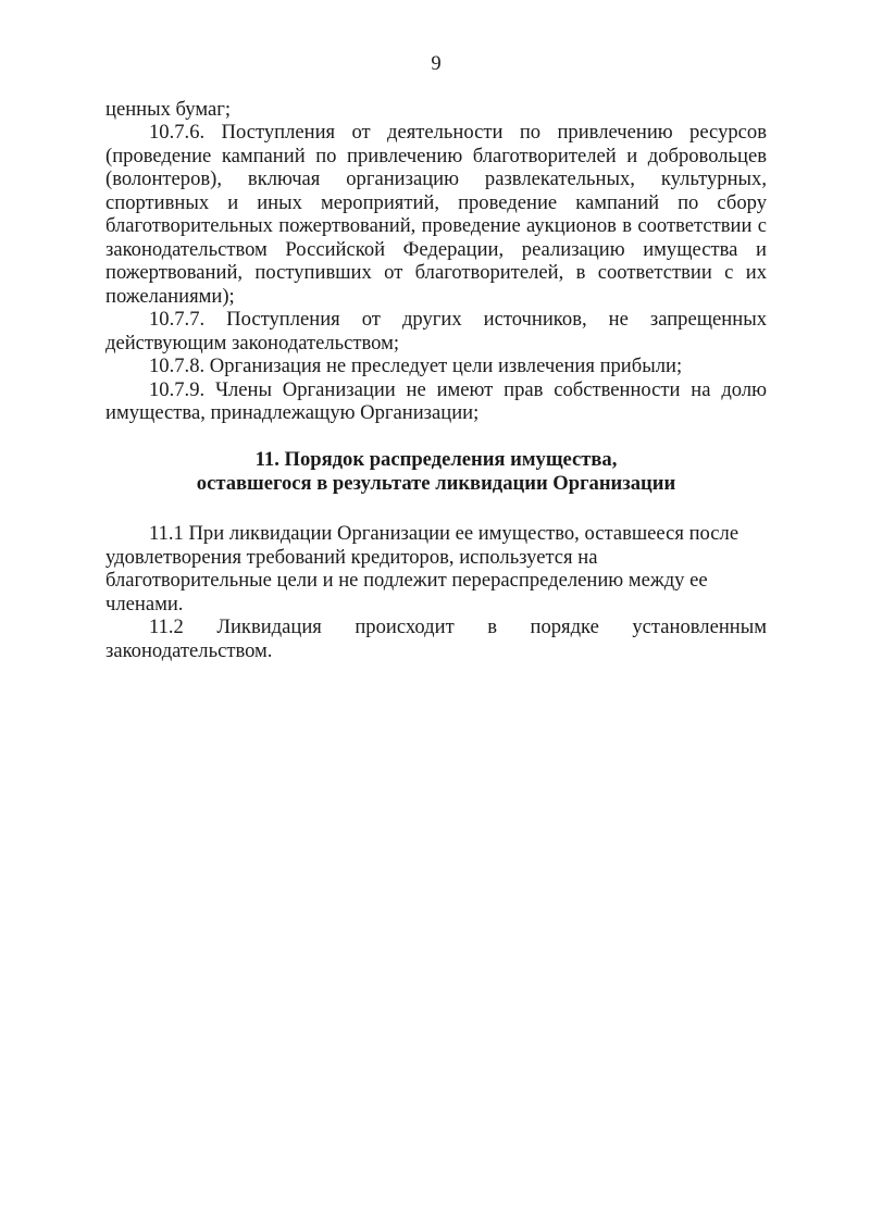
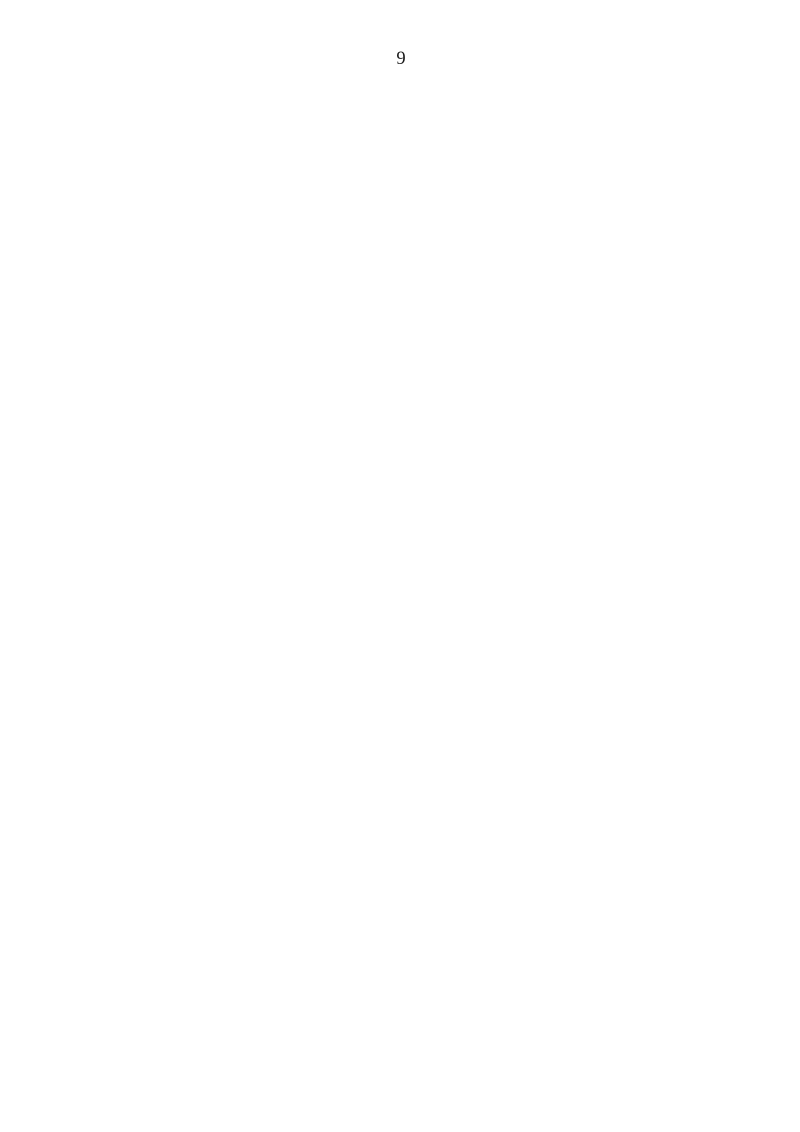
  9
- ценных бумаг;
- 10.7.6. Поступления от деятельности по привлечению ресурсов (проведение кампаний по привлечению благотворителей и добровольцев (волонтеров), включая организацию развлекательных, культурных, спортивных и иных мероприятий, проведение кампаний по сбору благотворительных пожертвований, проведение аукционов в соответствии с законодательством Российской Федерации, реализацию имущества и пожертвований, поступивших от благотворителей, в соответствии с их пожеланиями);
- 10.7.7. Поступления от других источников, не запрещенных действующим законодательством;
- 10.7.8. Организация не преследует цели извлечения прибыли;
- 10.7.9. Члены Организации не имеют прав собственности на долю имущества, принадлежащую Организации;
- 11. Порядок распределения имущества,
- оставшегося в результате ликвидации Организации
- 11.1 При ликвидации Организации ее имущество, оставшееся после
- удовлетворения требований кредиторов, используется на
- благотворительные цели и не подлежит перераспределению между ее
- членами.
- 11.2 Ликвидация происходит в порядке установленным законодательством.
